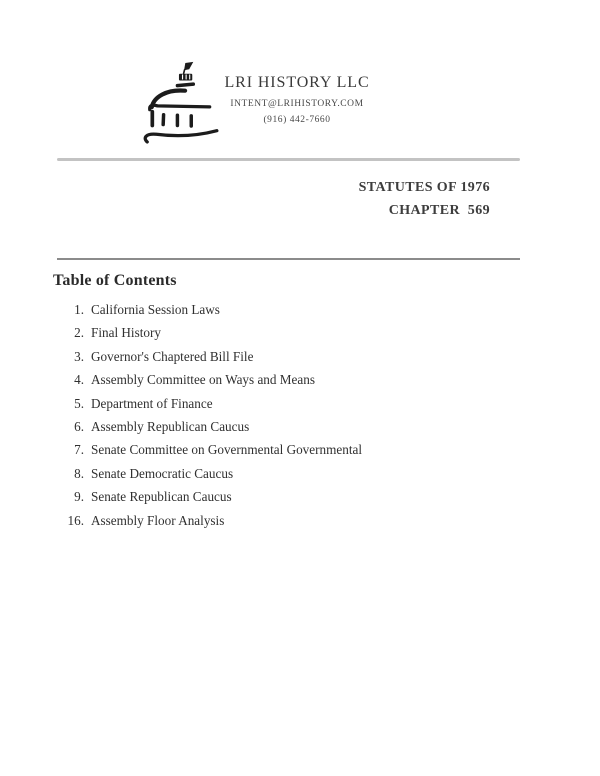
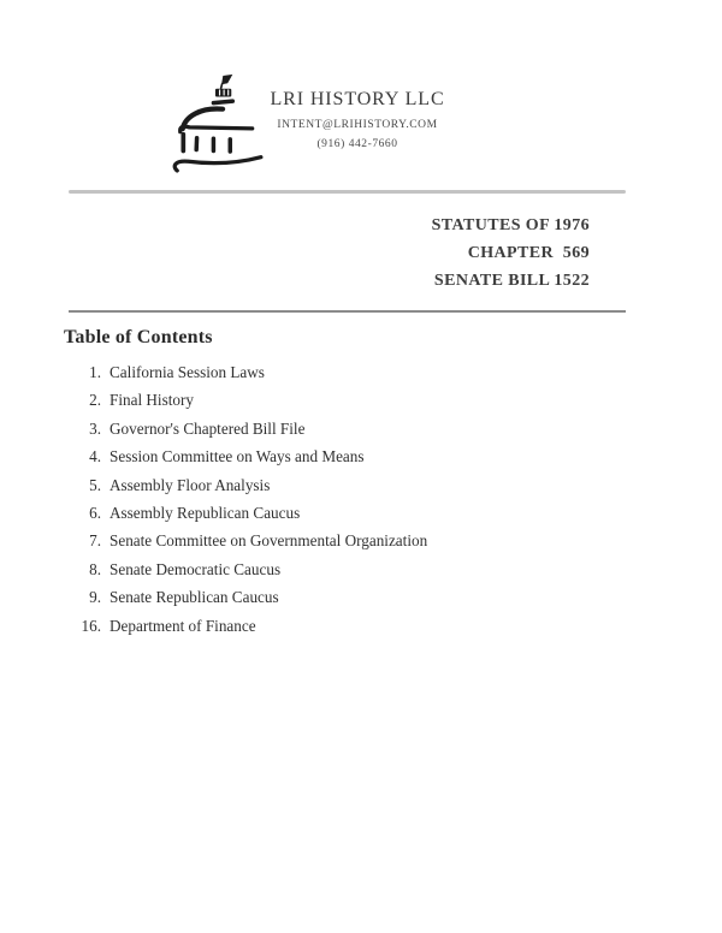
  LRI HISTORY LLC
  INTENT@LRIHISTORY.COM
  (916) 442-7660
  STATUTES OF 1976
  CHAPTER 569
+ SENATE BILL 1522
  Table of Contents
  1.
  California Session Laws
  2.
  Final History
  3.
  Governor's Chaptered Bill File
  4.
- Assembly Committee on Ways and Means
+ Session Committee on Ways and Means
  5.
- Department of Finance
+ Assembly Floor Analysis
  6.
  Assembly Republican Caucus
  7.
- Senate Committee on Governmental Governmental
+ Senate Committee on Governmental Organization
  8.
  Senate Democratic Caucus
  9.
  Senate Republican Caucus
  16.
- Assembly Floor Analysis
+ Department of Finance
